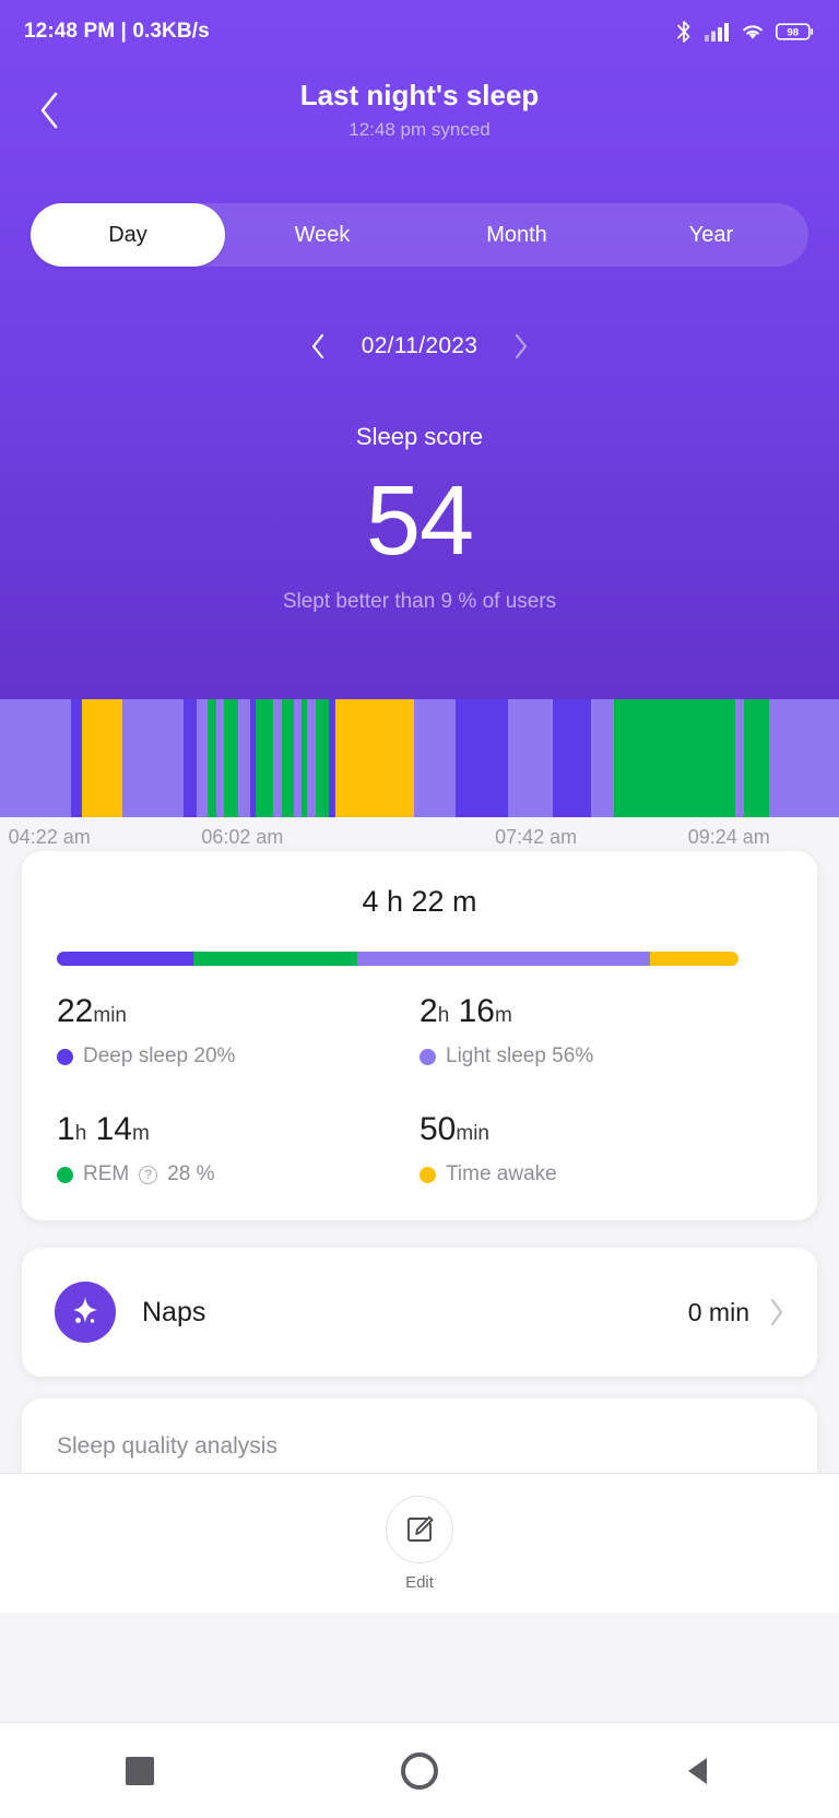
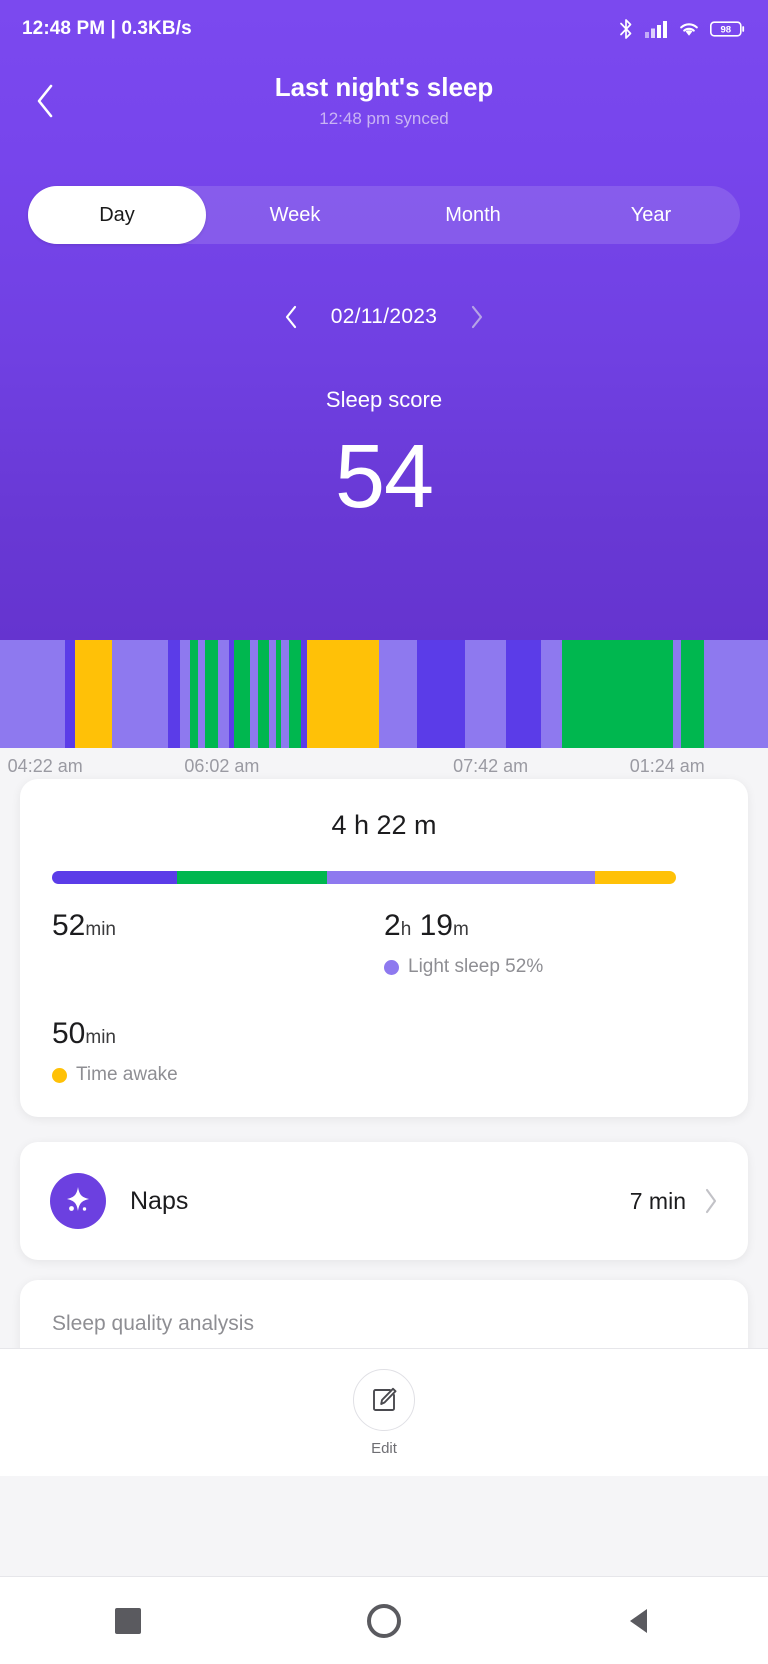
  12:48 PM | 0.3KB/s
  98
  Last night's sleep
  12:48 pm synced
  Day
  Week
  Month
  Year
  02/11/2023
  Sleep score
  54
- Slept better than 9 % of users
  04:22 am
  06:02 am
  07:42 am
- 09:24 am
+ 01:24 am
  4 h 22 m
- 22min
+ 52min
- Deep sleep 20%
- 2h 16m
+ 2h 19m
- Light sleep 56%
+ Light sleep 52%
- 1h 14m
- REM
- ?
- 28 %
  50min
  Time awake
  Naps
- 0 min
+ 7 min
  Sleep quality analysis
  Edit
